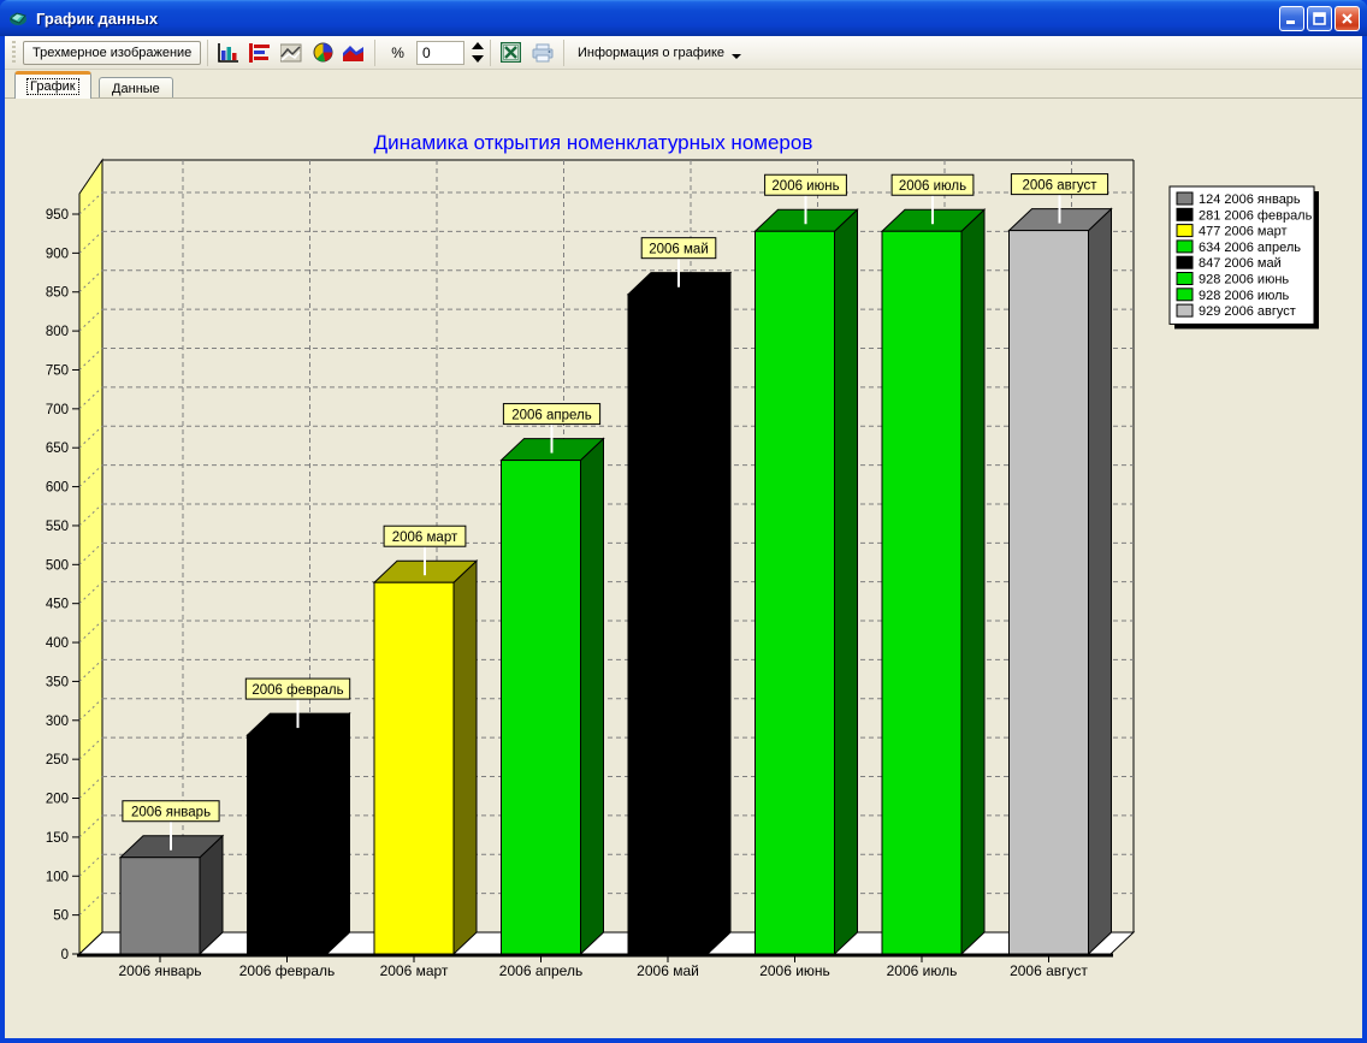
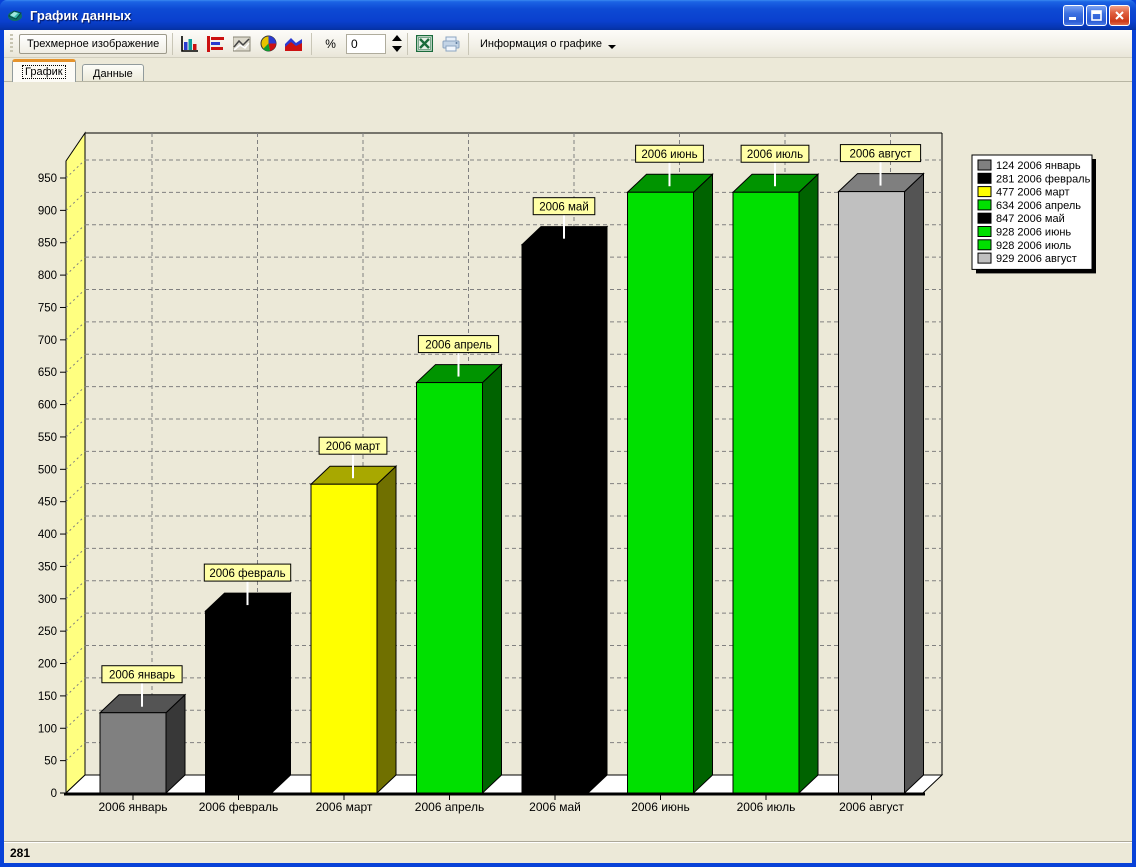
  График данных
  Трехмерное изображение
  %
  0
  Информация о графике
  График Данные
  0
  50
  100
  150
  200
  250
  300
  350
  400
  450
  500
  550
  600
  650
  700
  750
  800
  850
  900
  950
  2006 январь
  2006 февраль
  2006 март
  2006 апрель
  2006 май
  2006 июнь
  2006 июль
  2006 август
  2006 январь
  2006 февраль
  2006 март
  2006 апрель
  2006 май
  2006 июнь
  2006 июль
  2006 август
- Динамика открытия номенклатурных номеров
  124 2006 январь
  281 2006 февраль
  477 2006 март
  634 2006 апрель
  847 2006 май
  928 2006 июнь
  928 2006 июль
  929 2006 август
+ 281
